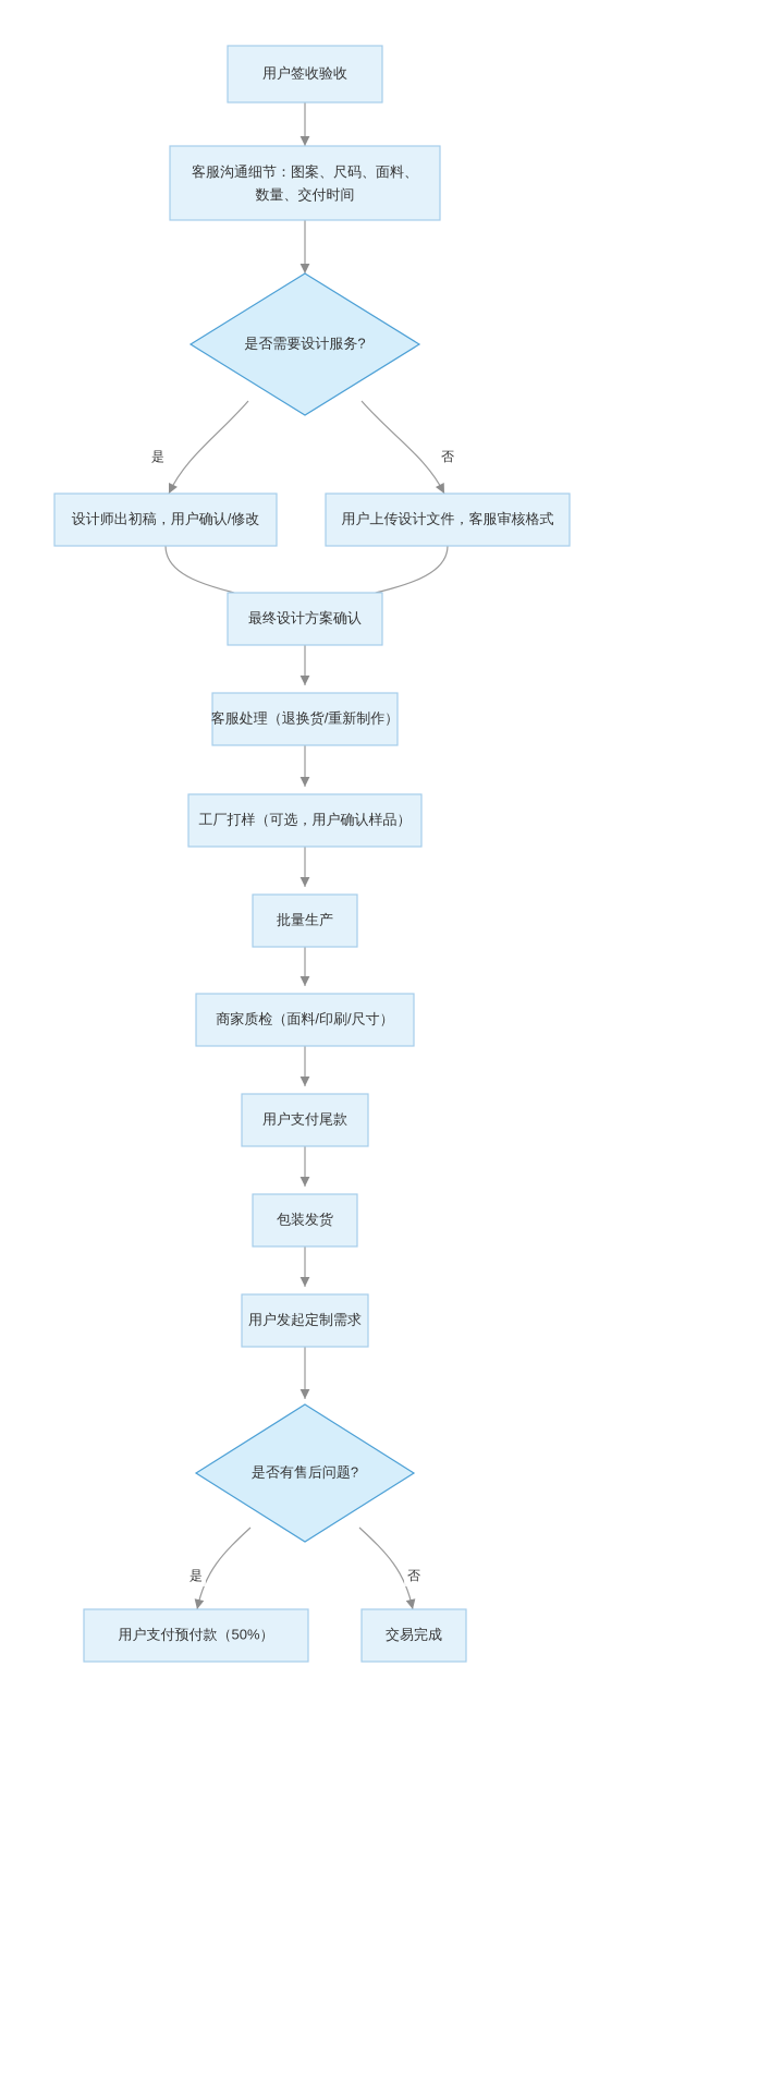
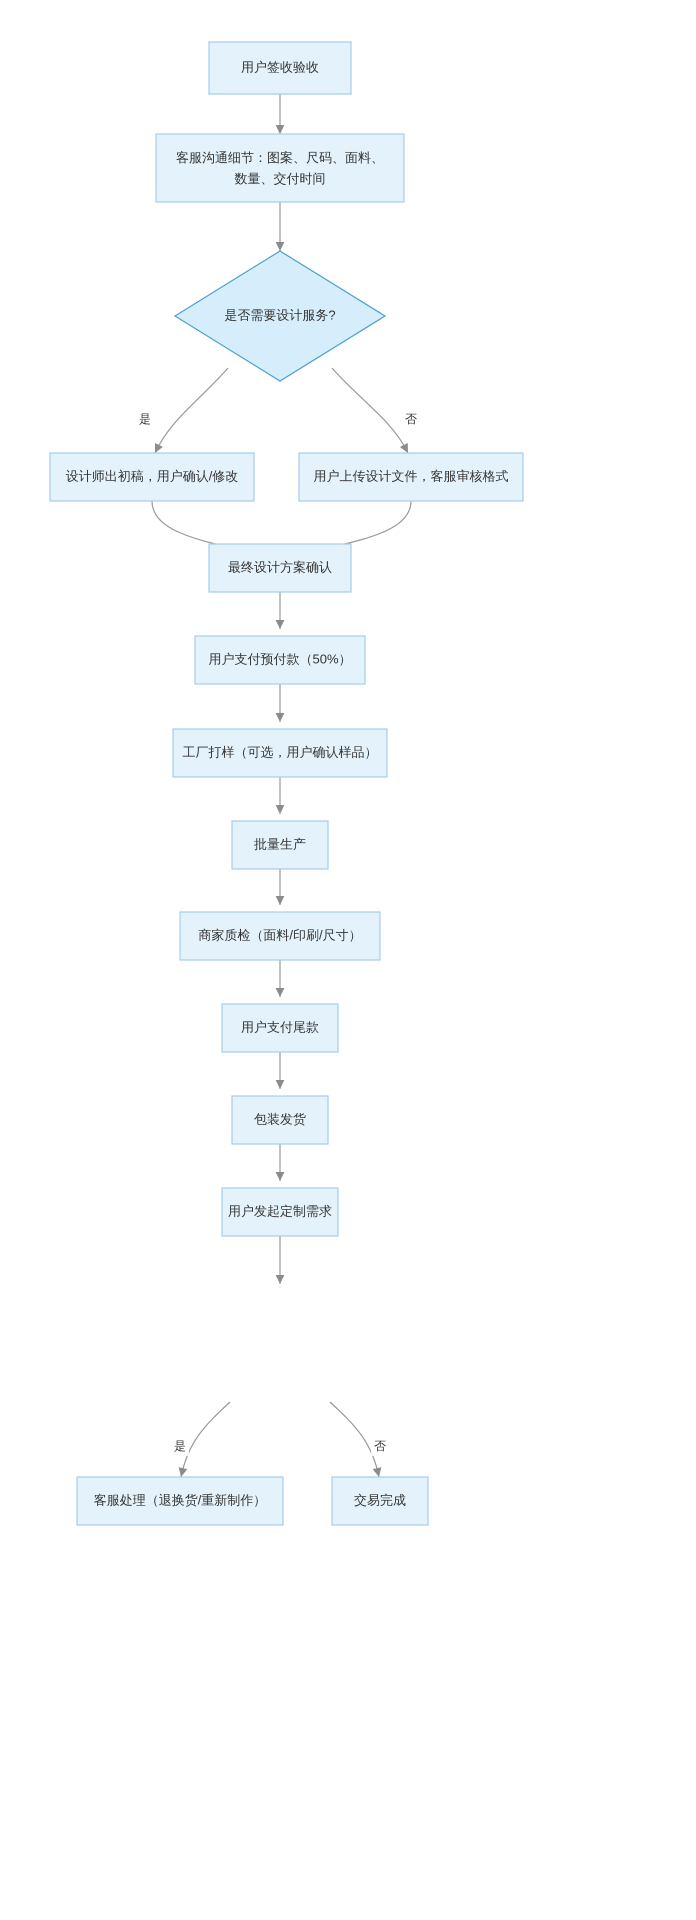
  用户签收验收
  客服沟通细节：图案、尺码、面料、数量、交付时间
  是否需要设计服务?
  设计师出初稿，用户确认/修改
  用户上传设计文件，客服审核格式
  最终设计方案确认
- 客服处理（退换货/重新制作）
+ 用户支付预付款（50%）
  工厂打样（可选，用户确认样品）
  批量生产
  商家质检（面料/印刷/尺寸）
  用户支付尾款
  包装发货
  用户发起定制需求
- 是否有售后问题?
- 用户支付预付款（50%）
+ 客服处理（退换货/重新制作）
  交易完成
  是
  否
  是
  否
